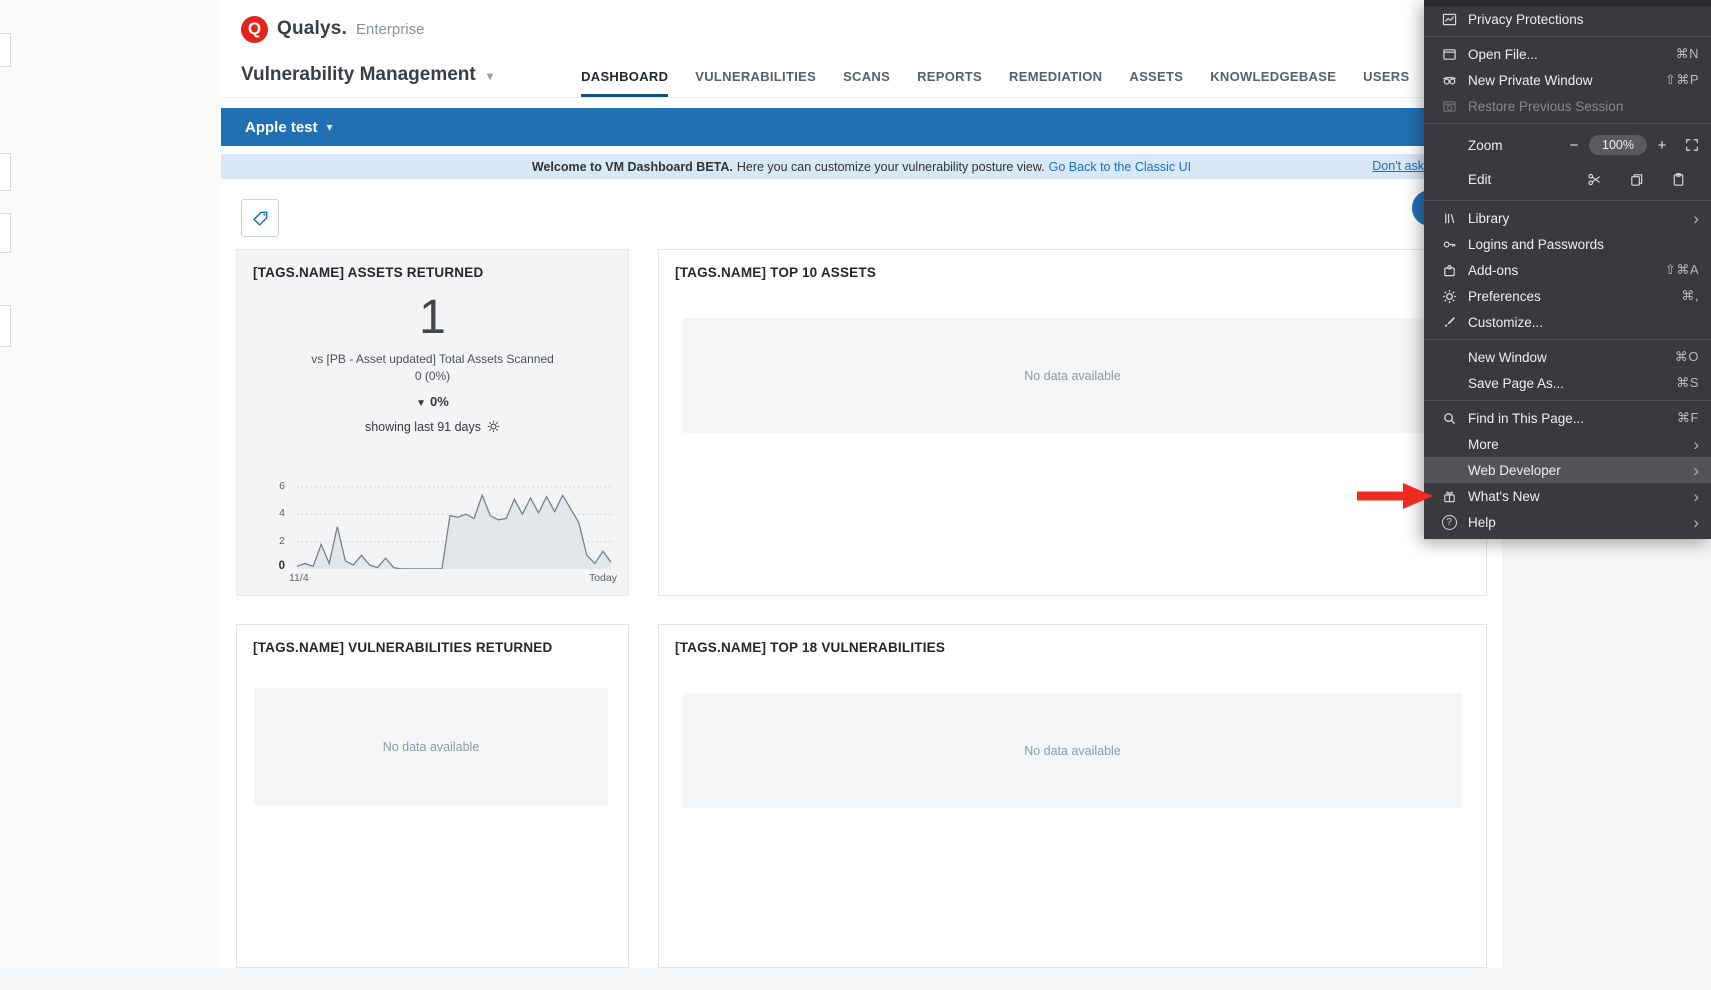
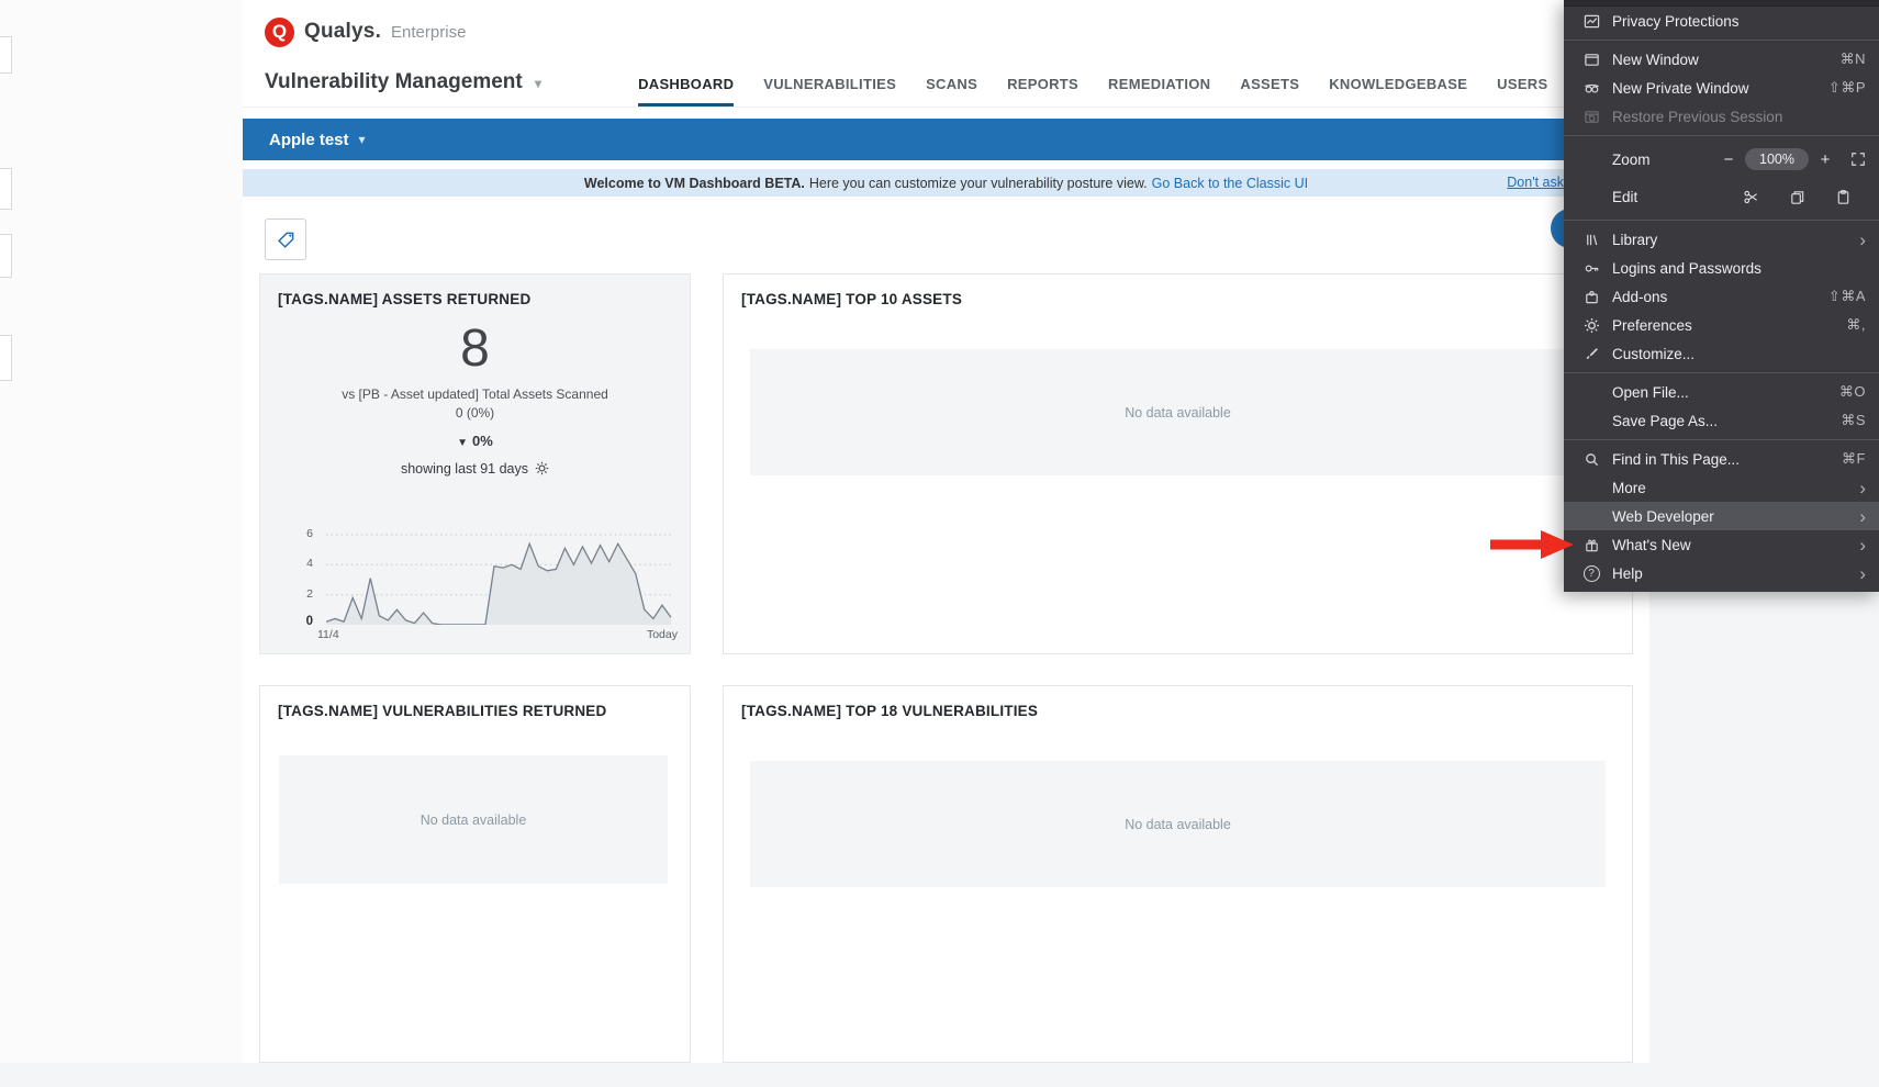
  Q
  Qualys.
  Enterprise
  Vulnerability Management ▾
  DASHBOARD
  VULNERABILITIES
  SCANS
  REPORTS
  REMEDIATION
  ASSETS
  KNOWLEDGEBASE
  USERS
  Apple test
  ▾
  Welcome to VM Dashboard BETA. Here you can customize your vulnerability posture view. Go Back to the Classic UI
  Don't ask
  [TAGS.NAME] ASSETS RETURNED
- 1
+ 8
  vs [PB - Asset updated] Total Assets Scanned
  0 (0%)
  ▼ 0%
  showing last 91 days
  6
  4
  2
  0
  11/4
  Today
  [TAGS.NAME] TOP 10 ASSETS
  No data available
  [TAGS.NAME] VULNERABILITIES RETURNED
  No data available
  [TAGS.NAME] TOP 18 VULNERABILITIES
  No data available
  Privacy Protections
- Open File...
+ New Window
  ⌘N
  New Private Window
  ⇧⌘P
  Restore Previous Session
  Zoom
  −
  100%
  +
  Edit
  Library
  ›
  Logins and Passwords
  Add-ons
  ⇧⌘A
  Preferences
  ⌘,
  Customize...
- New Window
+ Open File...
  ⌘O
  Save Page As...
  ⌘S
  Find in This Page...
  ⌘F
  More
  ›
  Web Developer
  ›
  What's New
  ›
  ?
  Help
  ›
